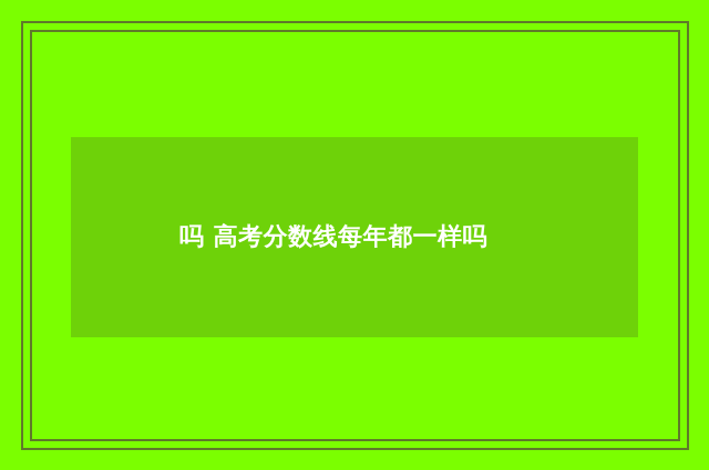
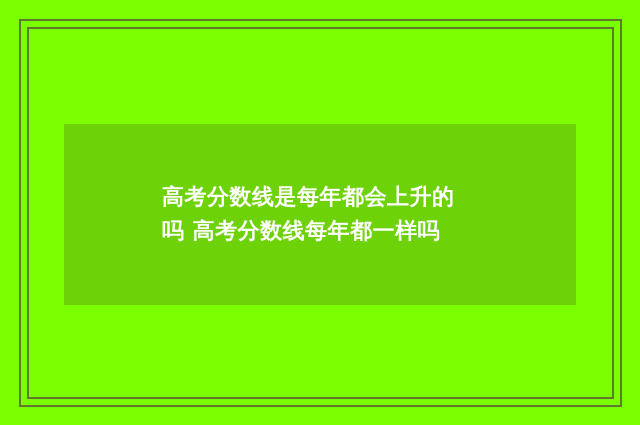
+ 高考分数线是每年都会上升的
  吗 高考分数线每年都一样吗
